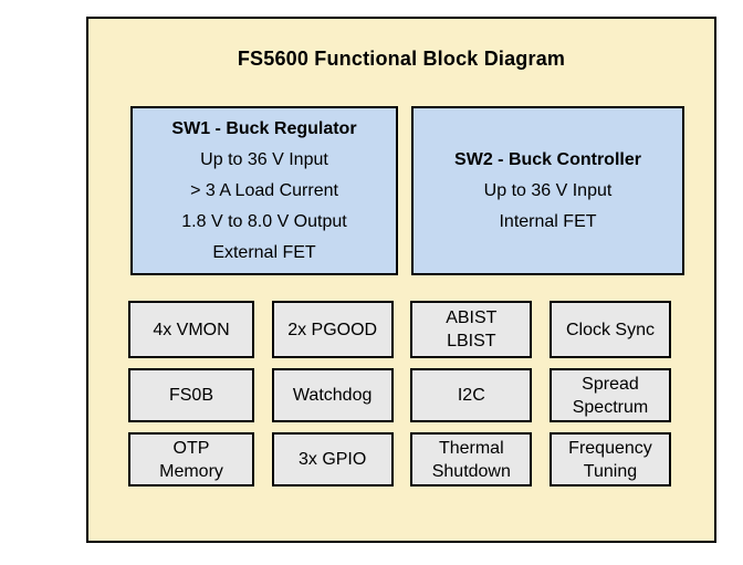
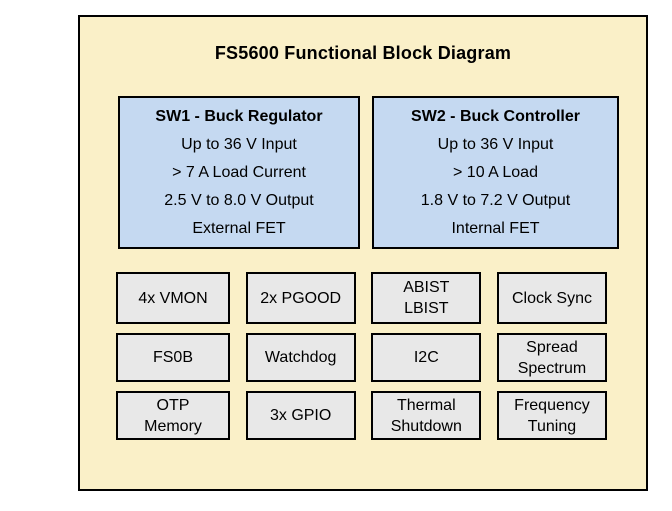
  FS5600 Functional Block Diagram
  SW1 - Buck Regulator
  Up to 36 V Input
- > 3 A Load Current
+ > 7 A Load Current
- 1.8 V to 8.0 V Output
+ 2.5 V to 8.0 V Output
  External FET
  SW2 - Buck Controller
  Up to 36 V Input
+ > 10 A Load
+ 1.8 V to 7.2 V Output
  Internal FET
  4x VMON
  2x PGOOD
  ABIST
  LBIST
  Clock Sync
  FS0B
  Watchdog
  I2C
  Spread
  Spectrum
  OTP
  Memory
  3x GPIO
  Thermal
  Shutdown
  Frequency
  Tuning
